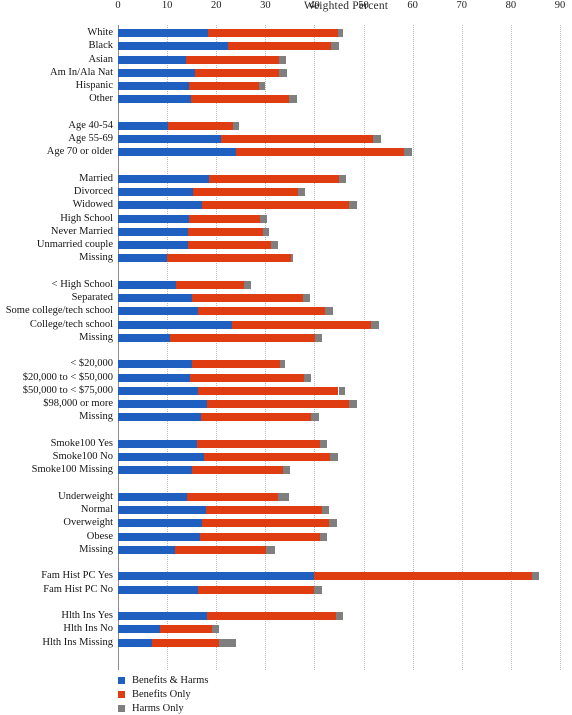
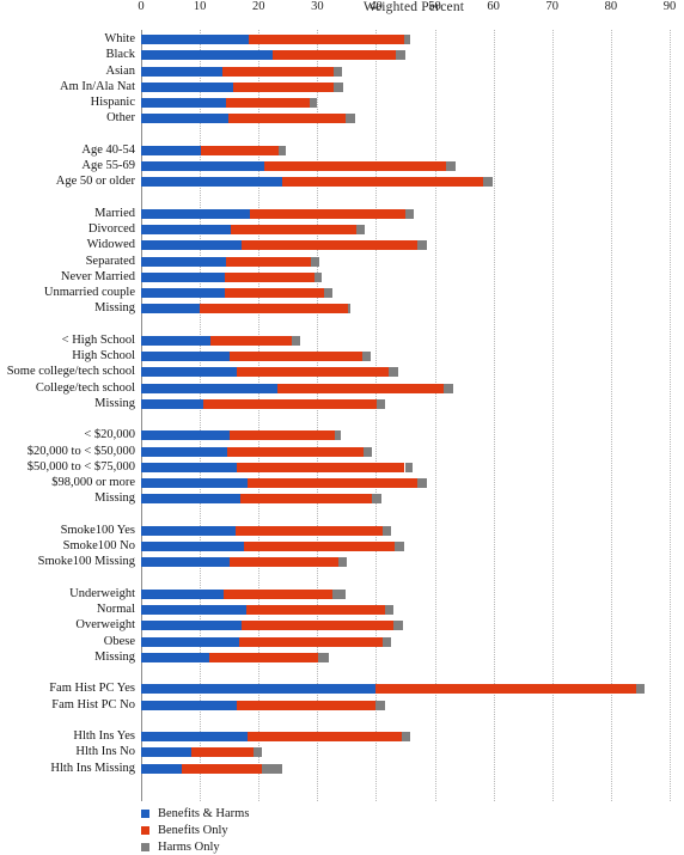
  Weighted Percent
  0
  10
  20
  30
  40
  50
  60
  70
  80
  90
  White
  Black
  Asian
  Am In/Ala Nat
  Hispanic
  Other
  Age 40-54
  Age 55-69
- Age 70 or older
+ Age 50 or older
  Married
  Divorced
  Widowed
- High School
+ Separated
  Never Married
  Unmarried couple
  Missing
  < High School
- Separated
+ High School
  Some college/tech school
  College/tech school
  Missing
  < $20,000
  $20,000 to < $50,000
  $50,000 to < $75,000
  $98,000 or more
  Missing
  Smoke100 Yes
  Smoke100 No
  Smoke100 Missing
  Underweight
  Normal
  Overweight
  Obese
  Missing
  Fam Hist PC Yes
  Fam Hist PC No
  Hlth Ins Yes
  Hlth Ins No
  Hlth Ins Missing
  Benefits & Harms
  Benefits Only
  Harms Only
